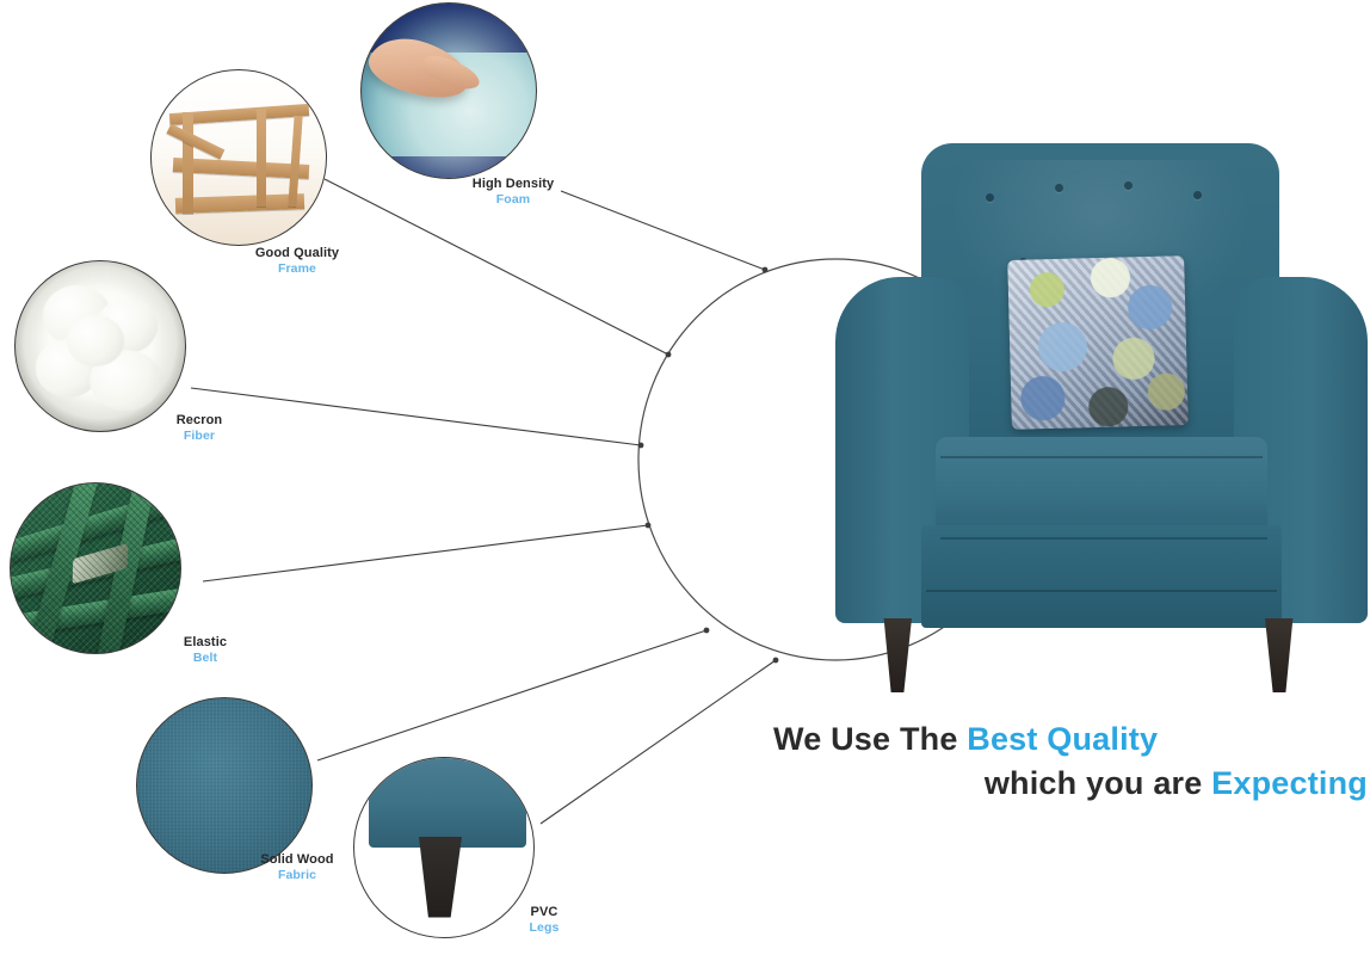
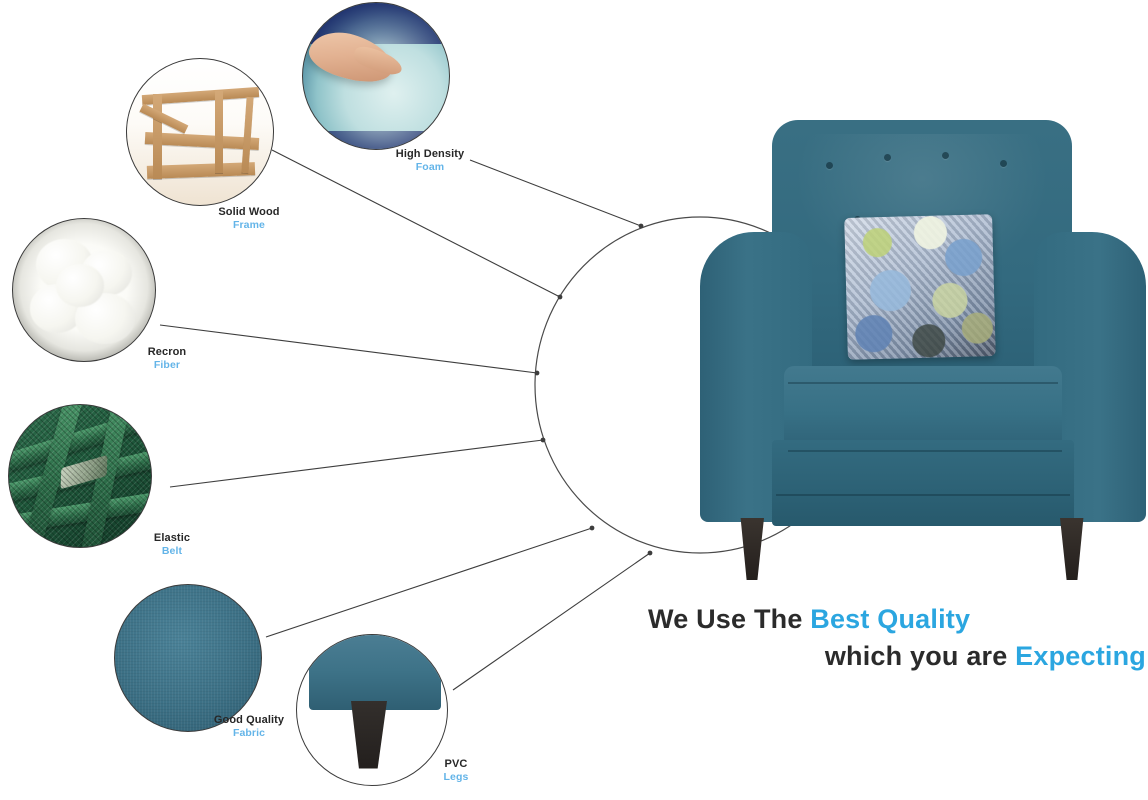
  High Density
  Foam
- Good Quality
+ Solid Wood
  Frame
  Recron
  Fiber
  Elastic
  Belt
- Solid Wood
+ Good Quality
  Fabric
  PVC
  Legs
  We Use The Best Quality
  which you are Expecting
